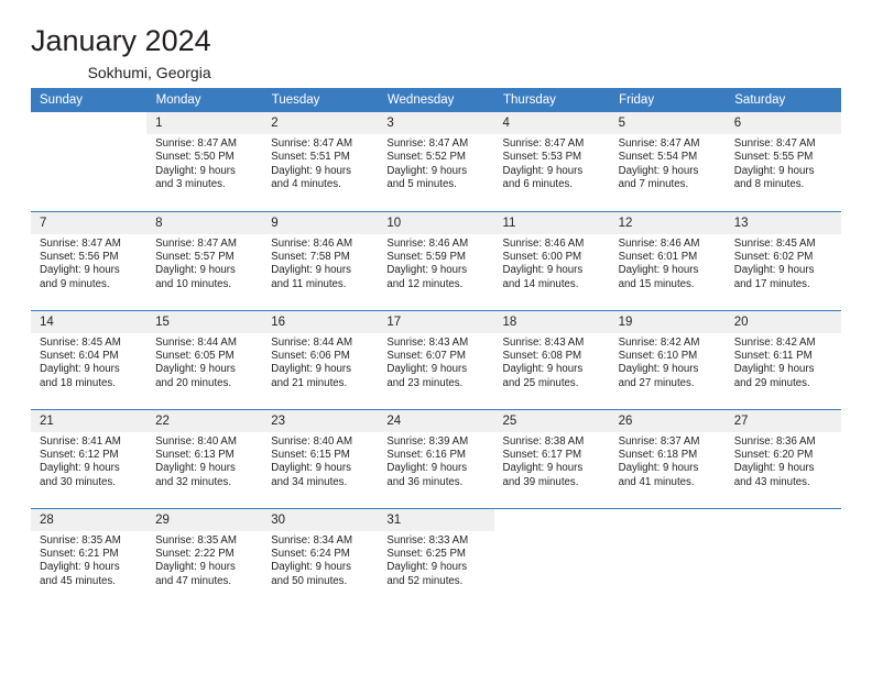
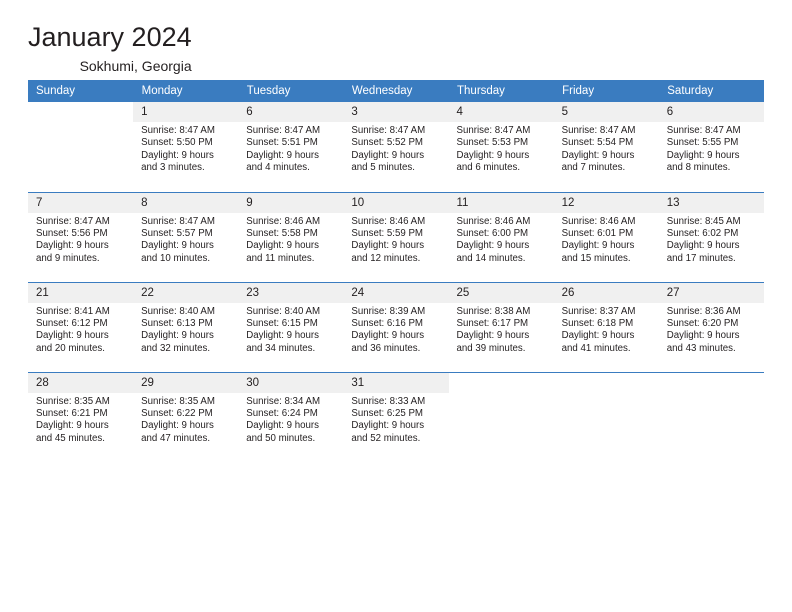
  January 2024
  Sokhumi, Georgia
  Sunday	Monday	Tuesday	Wednesday	Thursday	Friday	Saturday
- 	1Sunrise: 8:47 AMSunset: 5:50 PMDaylight: 9 hoursand 3 minutes.	2Sunrise: 8:47 AMSunset: 5:51 PMDaylight: 9 hoursand 4 minutes.	3Sunrise: 8:47 AMSunset: 5:52 PMDaylight: 9 hoursand 5 minutes.	4Sunrise: 8:47 AMSunset: 5:53 PMDaylight: 9 hoursand 6 minutes.	5Sunrise: 8:47 AMSunset: 5:54 PMDaylight: 9 hoursand 7 minutes.	6Sunrise: 8:47 AMSunset: 5:55 PMDaylight: 9 hoursand 8 minutes.
+ 	1Sunrise: 8:47 AMSunset: 5:50 PMDaylight: 9 hoursand 3 minutes.	6Sunrise: 8:47 AMSunset: 5:51 PMDaylight: 9 hoursand 4 minutes.	3Sunrise: 8:47 AMSunset: 5:52 PMDaylight: 9 hoursand 5 minutes.	4Sunrise: 8:47 AMSunset: 5:53 PMDaylight: 9 hoursand 6 minutes.	5Sunrise: 8:47 AMSunset: 5:54 PMDaylight: 9 hoursand 7 minutes.	6Sunrise: 8:47 AMSunset: 5:55 PMDaylight: 9 hoursand 8 minutes.
- 7Sunrise: 8:47 AMSunset: 5:56 PMDaylight: 9 hoursand 9 minutes.	8Sunrise: 8:47 AMSunset: 5:57 PMDaylight: 9 hoursand 10 minutes.	9Sunrise: 8:46 AMSunset: 7:58 PMDaylight: 9 hoursand 11 minutes.	10Sunrise: 8:46 AMSunset: 5:59 PMDaylight: 9 hoursand 12 minutes.	11Sunrise: 8:46 AMSunset: 6:00 PMDaylight: 9 hoursand 14 minutes.	12Sunrise: 8:46 AMSunset: 6:01 PMDaylight: 9 hoursand 15 minutes.	13Sunrise: 8:45 AMSunset: 6:02 PMDaylight: 9 hoursand 17 minutes.
+ 7Sunrise: 8:47 AMSunset: 5:56 PMDaylight: 9 hoursand 9 minutes.	8Sunrise: 8:47 AMSunset: 5:57 PMDaylight: 9 hoursand 10 minutes.	9Sunrise: 8:46 AMSunset: 5:58 PMDaylight: 9 hoursand 11 minutes.	10Sunrise: 8:46 AMSunset: 5:59 PMDaylight: 9 hoursand 12 minutes.	11Sunrise: 8:46 AMSunset: 6:00 PMDaylight: 9 hoursand 14 minutes.	12Sunrise: 8:46 AMSunset: 6:01 PMDaylight: 9 hoursand 15 minutes.	13Sunrise: 8:45 AMSunset: 6:02 PMDaylight: 9 hoursand 17 minutes.
- 14Sunrise: 8:45 AMSunset: 6:04 PMDaylight: 9 hoursand 18 minutes.	15Sunrise: 8:44 AMSunset: 6:05 PMDaylight: 9 hoursand 20 minutes.	16Sunrise: 8:44 AMSunset: 6:06 PMDaylight: 9 hoursand 21 minutes.	17Sunrise: 8:43 AMSunset: 6:07 PMDaylight: 9 hoursand 23 minutes.	18Sunrise: 8:43 AMSunset: 6:08 PMDaylight: 9 hoursand 25 minutes.	19Sunrise: 8:42 AMSunset: 6:10 PMDaylight: 9 hoursand 27 minutes.	20Sunrise: 8:42 AMSunset: 6:11 PMDaylight: 9 hoursand 29 minutes.
- 21Sunrise: 8:41 AMSunset: 6:12 PMDaylight: 9 hoursand 30 minutes.	22Sunrise: 8:40 AMSunset: 6:13 PMDaylight: 9 hoursand 32 minutes.	23Sunrise: 8:40 AMSunset: 6:15 PMDaylight: 9 hoursand 34 minutes.	24Sunrise: 8:39 AMSunset: 6:16 PMDaylight: 9 hoursand 36 minutes.	25Sunrise: 8:38 AMSunset: 6:17 PMDaylight: 9 hoursand 39 minutes.	26Sunrise: 8:37 AMSunset: 6:18 PMDaylight: 9 hoursand 41 minutes.	27Sunrise: 8:36 AMSunset: 6:20 PMDaylight: 9 hoursand 43 minutes.
+ 21Sunrise: 8:41 AMSunset: 6:12 PMDaylight: 9 hoursand 20 minutes.	22Sunrise: 8:40 AMSunset: 6:13 PMDaylight: 9 hoursand 32 minutes.	23Sunrise: 8:40 AMSunset: 6:15 PMDaylight: 9 hoursand 34 minutes.	24Sunrise: 8:39 AMSunset: 6:16 PMDaylight: 9 hoursand 36 minutes.	25Sunrise: 8:38 AMSunset: 6:17 PMDaylight: 9 hoursand 39 minutes.	26Sunrise: 8:37 AMSunset: 6:18 PMDaylight: 9 hoursand 41 minutes.	27Sunrise: 8:36 AMSunset: 6:20 PMDaylight: 9 hoursand 43 minutes.
- 28Sunrise: 8:35 AMSunset: 6:21 PMDaylight: 9 hoursand 45 minutes.	29Sunrise: 8:35 AMSunset: 2:22 PMDaylight: 9 hoursand 47 minutes.	30Sunrise: 8:34 AMSunset: 6:24 PMDaylight: 9 hoursand 50 minutes.	31Sunrise: 8:33 AMSunset: 6:25 PMDaylight: 9 hoursand 52 minutes.
+ 28Sunrise: 8:35 AMSunset: 6:21 PMDaylight: 9 hoursand 45 minutes.	29Sunrise: 8:35 AMSunset: 6:22 PMDaylight: 9 hoursand 47 minutes.	30Sunrise: 8:34 AMSunset: 6:24 PMDaylight: 9 hoursand 50 minutes.	31Sunrise: 8:33 AMSunset: 6:25 PMDaylight: 9 hoursand 52 minutes.
